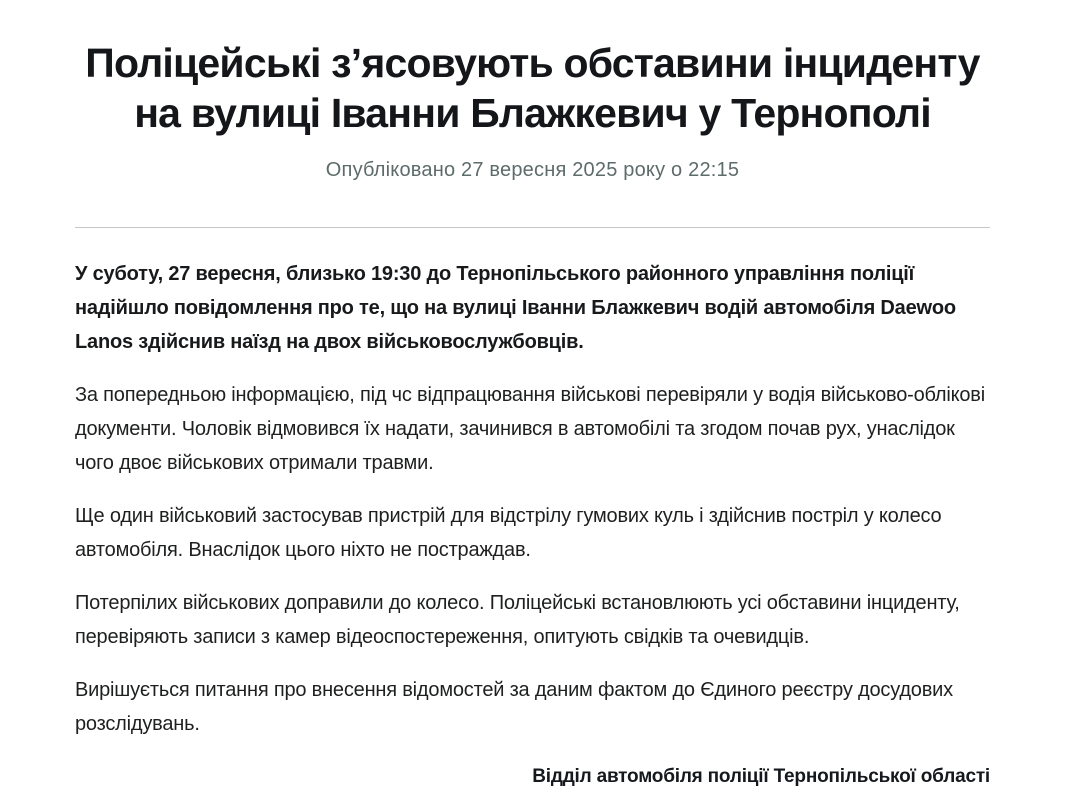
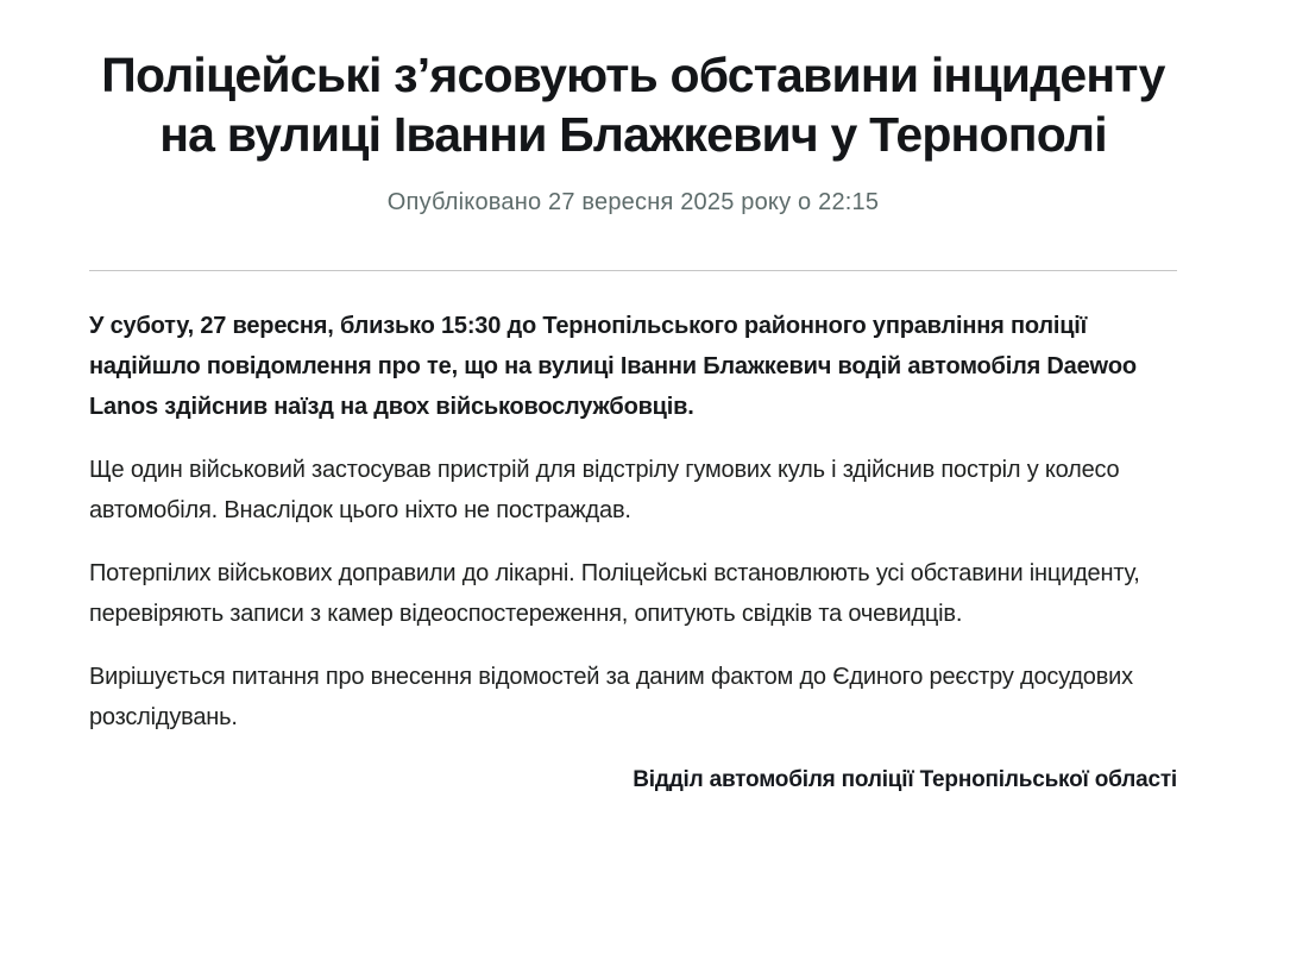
  Поліцейські з’ясовують обставини інциденту
  на вулиці Іванни Блажкевич у Тернополі
  Опубліковано 27 вересня 2025 року о 22:15
- У суботу, 27 вересня, близько 19:30 до Тернопільського районного управління поліції надійшло повідомлення про те, що на вулиці Іванни Блажкевич водій автомобіля Daewoo Lanos здійснив наїзд на двох військовослужбовців.
+ У суботу, 27 вересня, близько 15:30 до Тернопільського районного управління поліції надійшло повідомлення про те, що на вулиці Іванни Блажкевич водій автомобіля Daewoo Lanos здійснив наїзд на двох військовослужбовців.
- За попередньою інформацією, під чс відпрацювання військові перевіряли у водія військово-облікові документи. Чоловік відмовився їх надати, зачинився в автомобілі та згодом почав рух, унаслідок чого двоє військових отримали травми.
  Ще один військовий застосував пристрій для відстрілу гумових куль і здійснив постріл у колесо автомобіля. Внаслідок цього ніхто не постраждав.
- Потерпілих військових доправили до колесо. Поліцейські встановлюють усі обставини інциденту, перевіряють записи з камер відеоспостереження, опитують свідків та очевидців.
+ Потерпілих військових доправили до лікарні. Поліцейські встановлюють усі обставини інциденту, перевіряють записи з камер відеоспостереження, опитують свідків та очевидців.
  Вирішується питання про внесення відомостей за даним фактом до Єдиного реєстру досудових розслідувань.
  Відділ автомобіля поліції Тернопільської області
